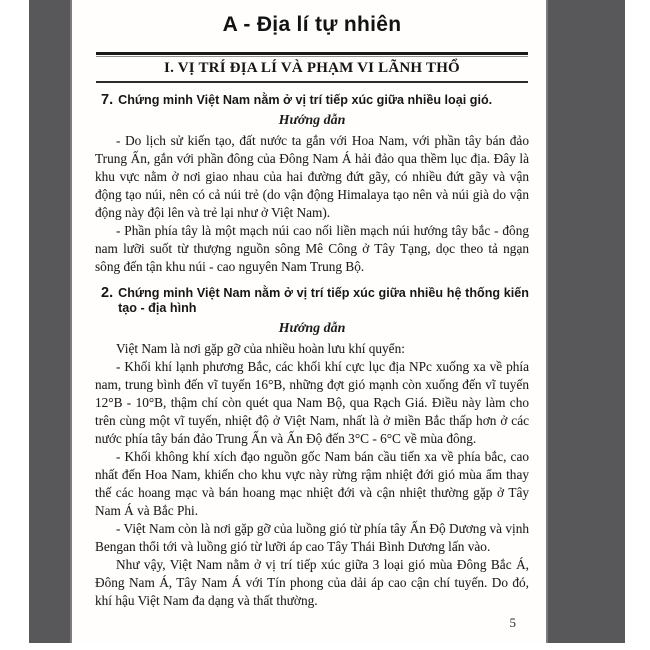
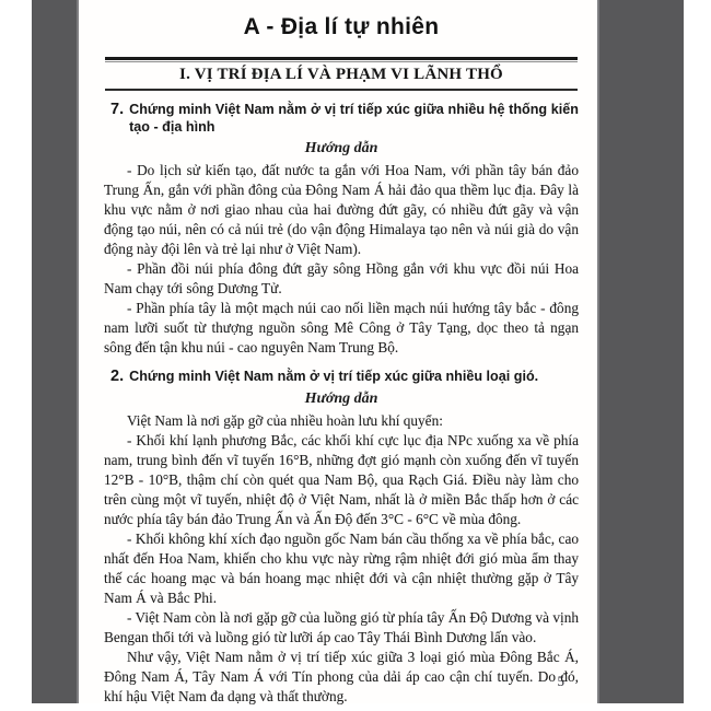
  A - Địa lí tự nhiên
  I. VỊ TRÍ ĐỊA LÍ VÀ PHẠM VI LÃNH THỔ
  7.
- Chứng minh Việt Nam nằm ở vị trí tiếp xúc giữa nhiều loại gió.
+ Chứng minh Việt Nam nằm ở vị trí tiếp xúc giữa nhiều hệ thống kiến tạo - địa hình
  Hướng dẫn
  - Do lịch sử kiến tạo, đất nước ta gắn với Hoa Nam, với phần tây bán đảo Trung Ấn, gắn với phần đông của Đông Nam Á hải đảo qua thềm lục địa. Đây là khu vực nằm ở nơi giao nhau của hai đường đứt gãy, có nhiều đứt gãy và vận động tạo núi, nên có cả núi trẻ (do vận động Himalaya tạo nên và núi già do vận động này đội lên và trẻ lại như ở Việt Nam).
+ - Phần đồi núi phía đông đứt gãy sông Hồng gắn với khu vực đồi núi Hoa Nam chạy tới sông Dương Tử.
  - Phần phía tây là một mạch núi cao nối liền mạch núi hướng tây bắc - đông nam lưỡi suốt từ thượng nguồn sông Mê Công ở Tây Tạng, dọc theo tả ngạn sông đến tận khu núi - cao nguyên Nam Trung Bộ.
  2.
- Chứng minh Việt Nam nằm ở vị trí tiếp xúc giữa nhiều hệ thống kiến tạo - địa hình
+ Chứng minh Việt Nam nằm ở vị trí tiếp xúc giữa nhiều loại gió.
  Hướng dẫn
  Việt Nam là nơi gặp gỡ của nhiều hoàn lưu khí quyển:
  - Khối khí lạnh phương Bắc, các khối khí cực lục địa NPc xuống xa về phía nam, trung bình đến vĩ tuyến 16°B, những đợt gió mạnh còn xuống đến vĩ tuyến 12°B - 10°B, thậm chí còn quét qua Nam Bộ, qua Rạch Giá. Điều này làm cho trên cùng một vĩ tuyến, nhiệt độ ở Việt Nam, nhất là ở miền Bắc thấp hơn ở các nước phía tây bán đảo Trung Ấn và Ấn Độ đến 3°C - 6°C về mùa đông.
- - Khối không khí xích đạo nguồn gốc Nam bán cầu tiến xa về phía bắc, cao nhất đến Hoa Nam, khiến cho khu vực này rừng rậm nhiệt đới gió mùa ẩm thay thế các hoang mạc và bán hoang mạc nhiệt đới và cận nhiệt thường gặp ở Tây Nam Á và Bắc Phi.
+ - Khối không khí xích đạo nguồn gốc Nam bán cầu thống xa về phía bắc, cao nhất đến Hoa Nam, khiến cho khu vực này rừng rậm nhiệt đới gió mùa ẩm thay thế các hoang mạc và bán hoang mạc nhiệt đới và cận nhiệt thường gặp ở Tây Nam Á và Bắc Phi.
  - Việt Nam còn là nơi gặp gỡ của luồng gió từ phía tây Ấn Độ Dương và vịnh Bengan thổi tới và luồng gió từ lưỡi áp cao Tây Thái Bình Dương lấn vào.
  Như vậy, Việt Nam nằm ở vị trí tiếp xúc giữa 3 loại gió mùa Đông Bắc Á, Đông Nam Á, Tây Nam Á với Tín phong của dải áp cao cận chí tuyến. Do đó, khí hậu Việt Nam đa dạng và thất thường.
  5
